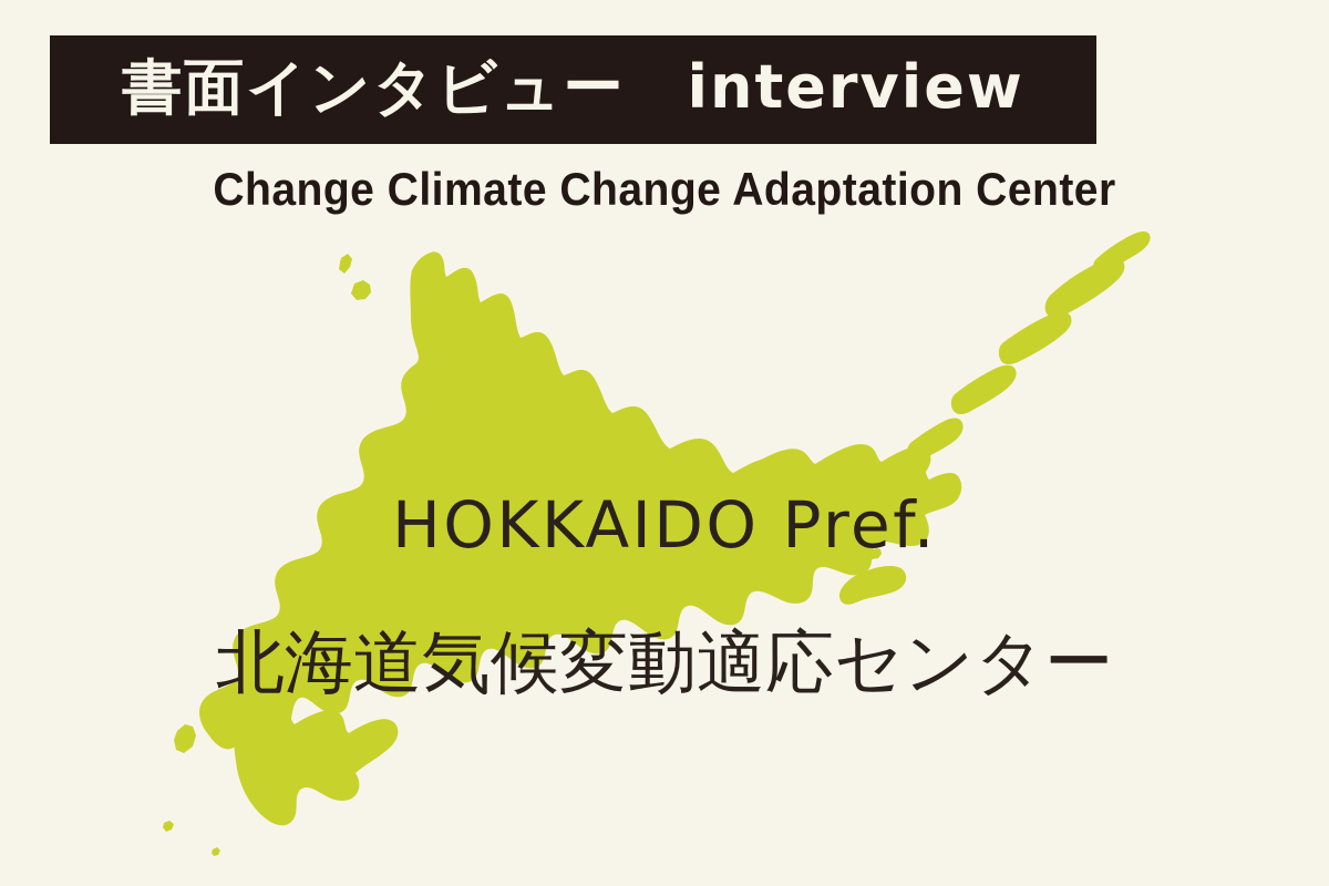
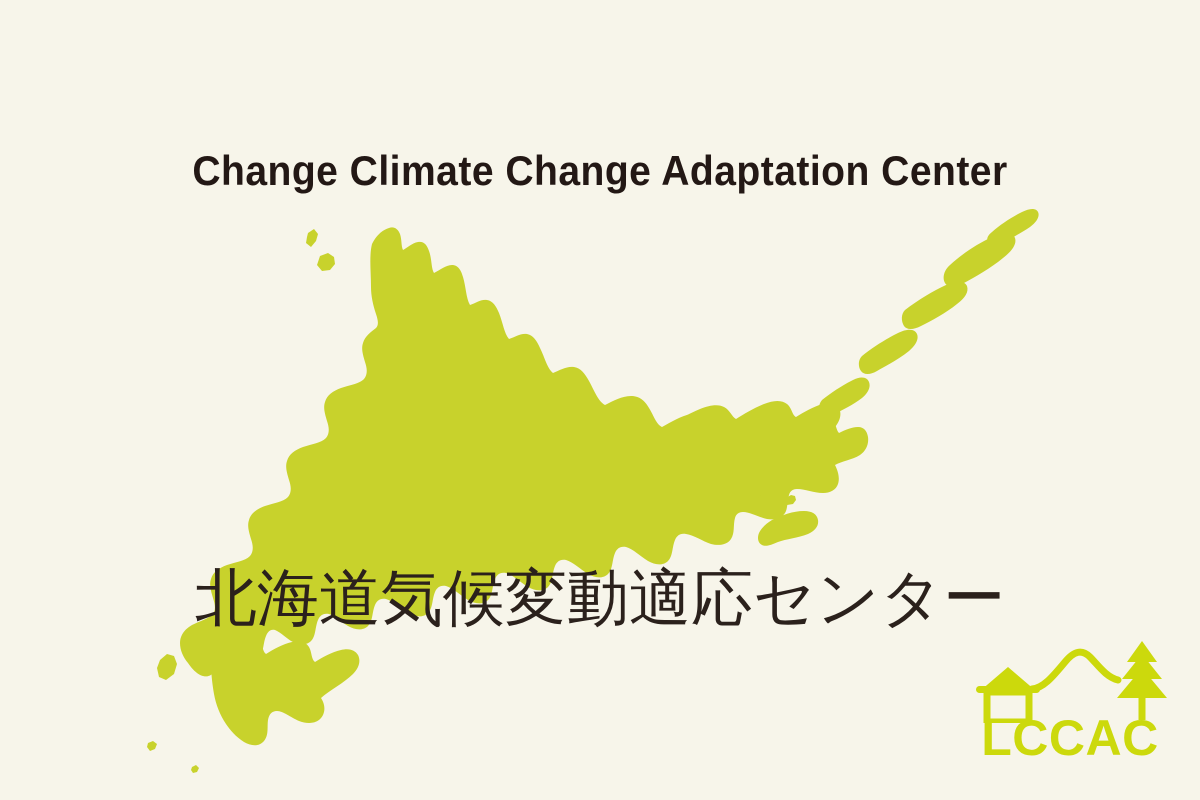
- 書面インタビュー interview
  Change Climate Change Adaptation Center
- HOKKAIDO Pref.
  北海道気候変動適応センター
+ LCCAC
